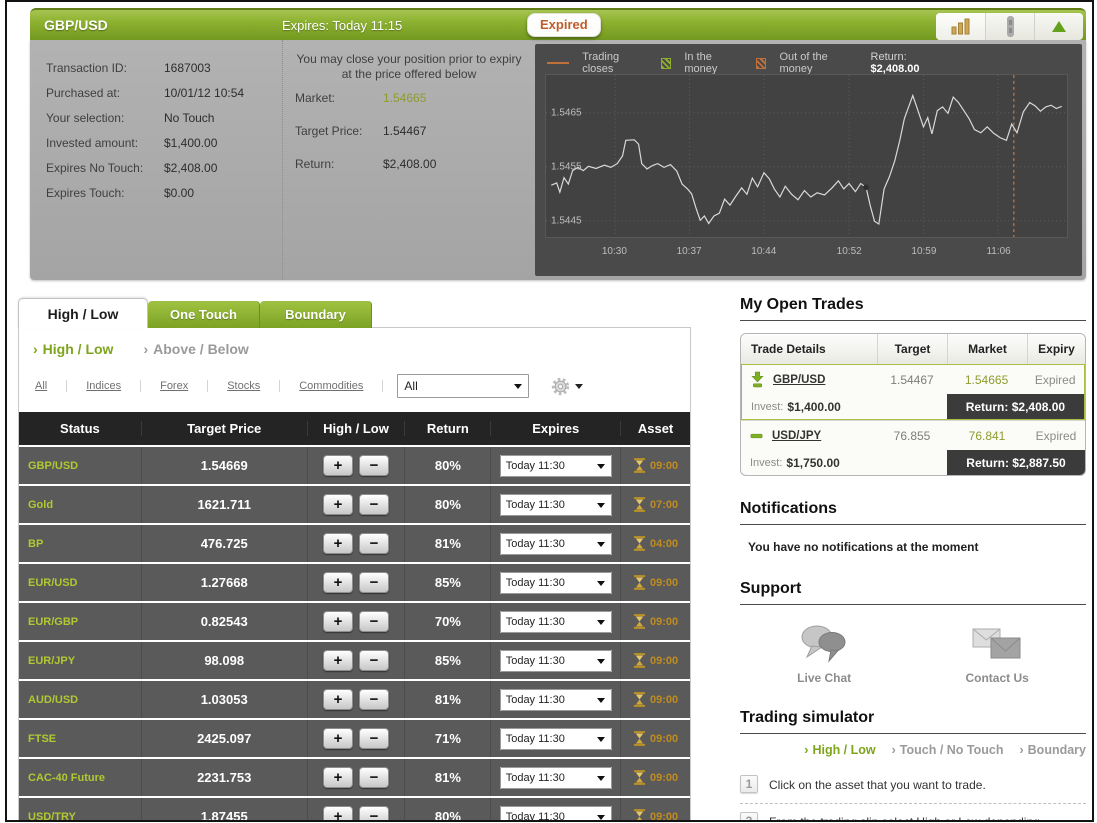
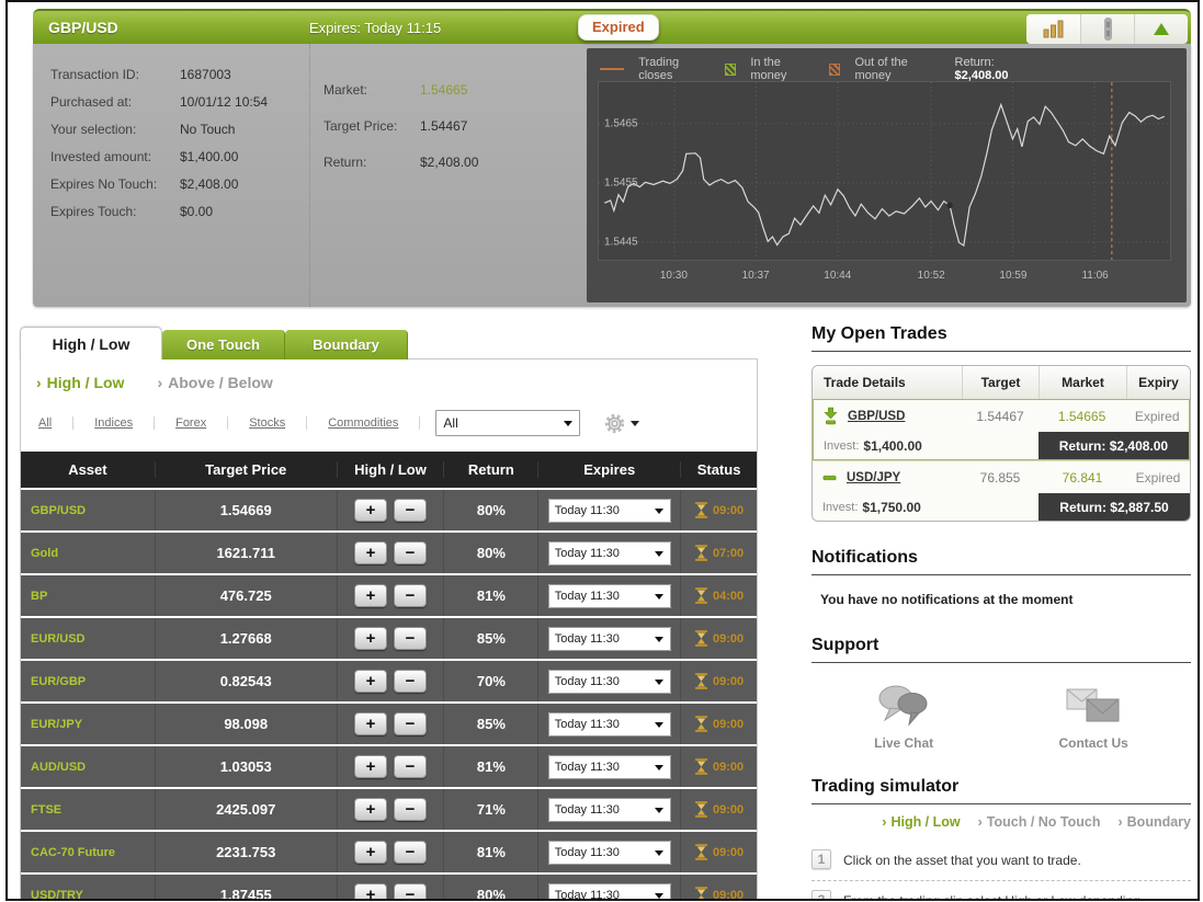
  GBP/USD
  Expires: Today 11:15
  Expired
  Transaction ID: 1687003
  Purchased at: 10/01/12 10:54
  Your selection: No Touch
  Invested amount: $1,400.00
  Expires No Touch: $2,408.00
  Expires Touch: $0.00
- You may close your position prior to expiry at the price offered below
  Market: 1.54665
  Target Price: 1.54467
  Return: $2,408.00
  Trading closes
  In the money
  Out of the money
  Return: $2,408.00
  1.5465
  1.5455
  1.5445
  10:30
  10:37
  10:44
  10:52
  10:59
  11:06
  High / Low
  One Touch
  Boundary
  › High / Low
  › Above / Below
  All
  Indices
  Forex
  Stocks
  Commodities
  All
- Status
+ Asset
  Target Price
  High / Low
  Return
  Expires
- Asset
+ Status
  GBP/USD
  1.54669
  +
  −
  80%
  Today 11:30
  09:00
  Gold
  1621.711
  +
  −
  80%
  Today 11:30
  07:00
  BP
  476.725
  +
  −
  81%
  Today 11:30
  04:00
  EUR/USD
  1.27668
  +
  −
  85%
  Today 11:30
  09:00
  EUR/GBP
  0.82543
  +
  −
  70%
  Today 11:30
  09:00
  EUR/JPY
  98.098
  +
  −
  85%
  Today 11:30
  09:00
  AUD/USD
  1.03053
  +
  −
  81%
  Today 11:30
  09:00
  FTSE
  2425.097
  +
  −
  71%
  Today 11:30
  09:00
- CAC-40 Future
+ CAC-70 Future
  2231.753
  +
  −
  81%
  Today 11:30
  09:00
  USD/TRY
  1.87455
  +
  −
  80%
  Today 11:30
  09:00
  My Open Trades
  Trade Details
  Target
  Market
  Expiry
  GBP/USD
  1.54467
  1.54665
  Expired
  Invest:
  $1,400.00
  Return: $2,408.00
  USD/JPY
  76.855
  76.841
  Expired
  Invest:
  $1,750.00
  Return: $2,887.50
  Notifications
  You have no notifications at the moment
  Support
  Live Chat
  Contact Us
  Trading simulator
  › High / Low
  › Touch / No Touch
  › Boundary
  1
  Click on the asset that you want to trade.
